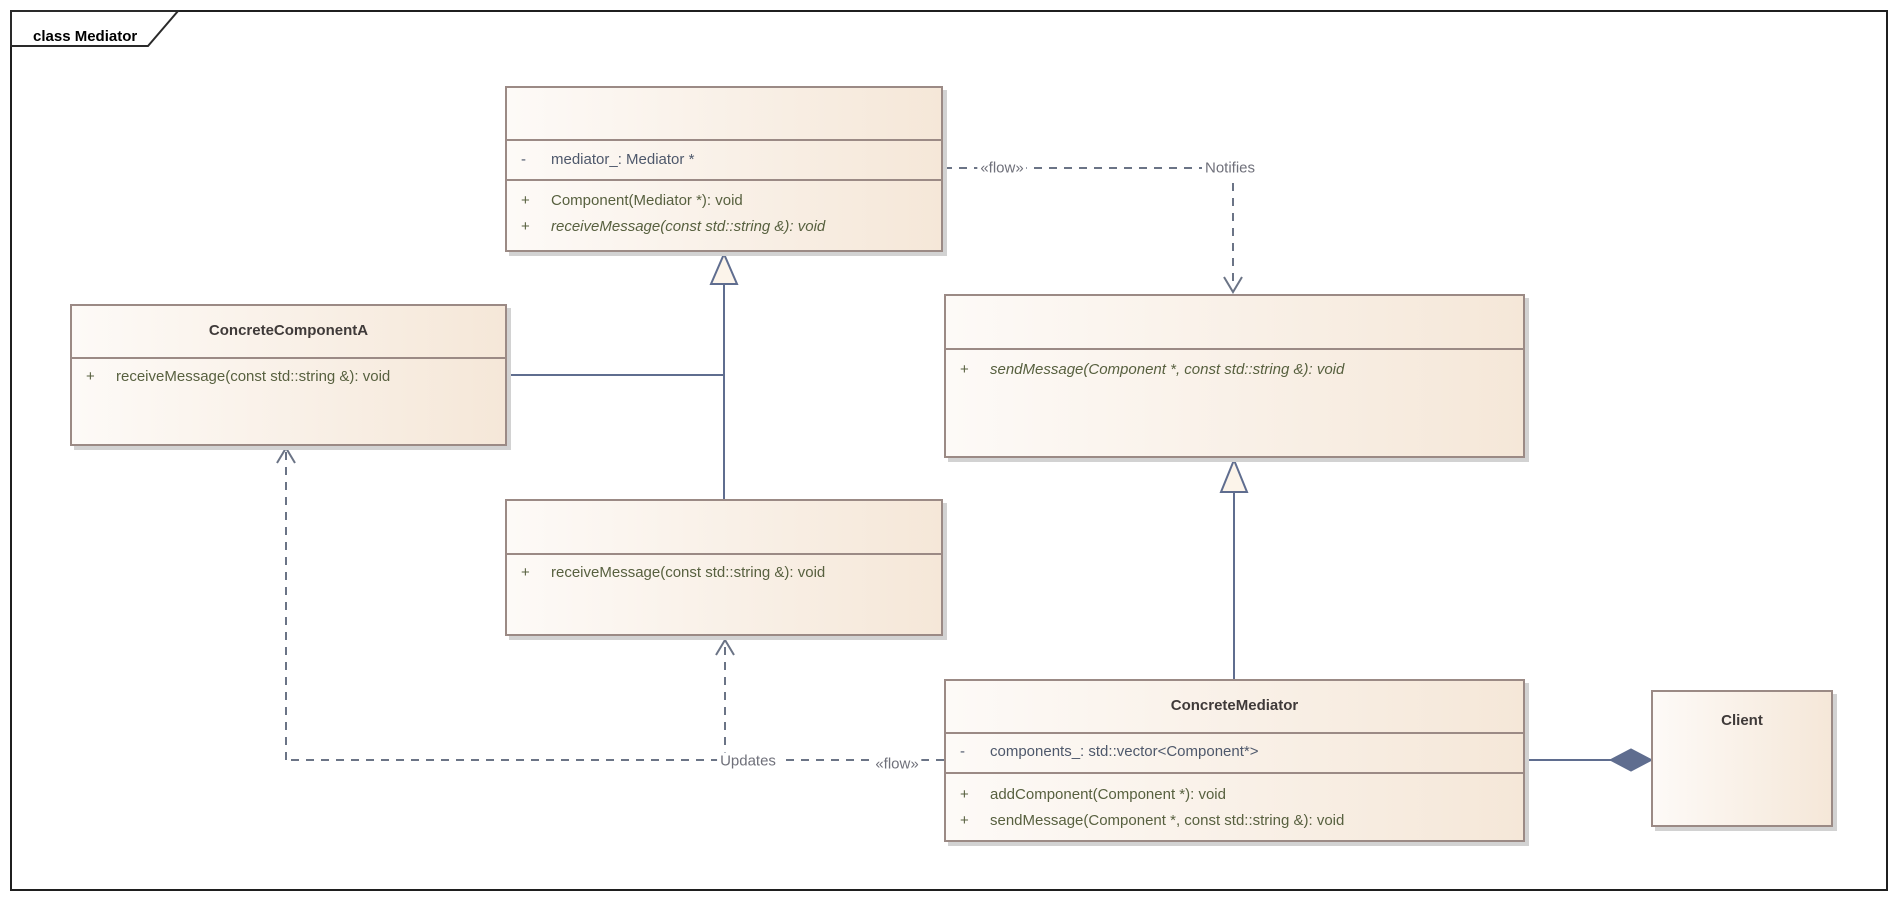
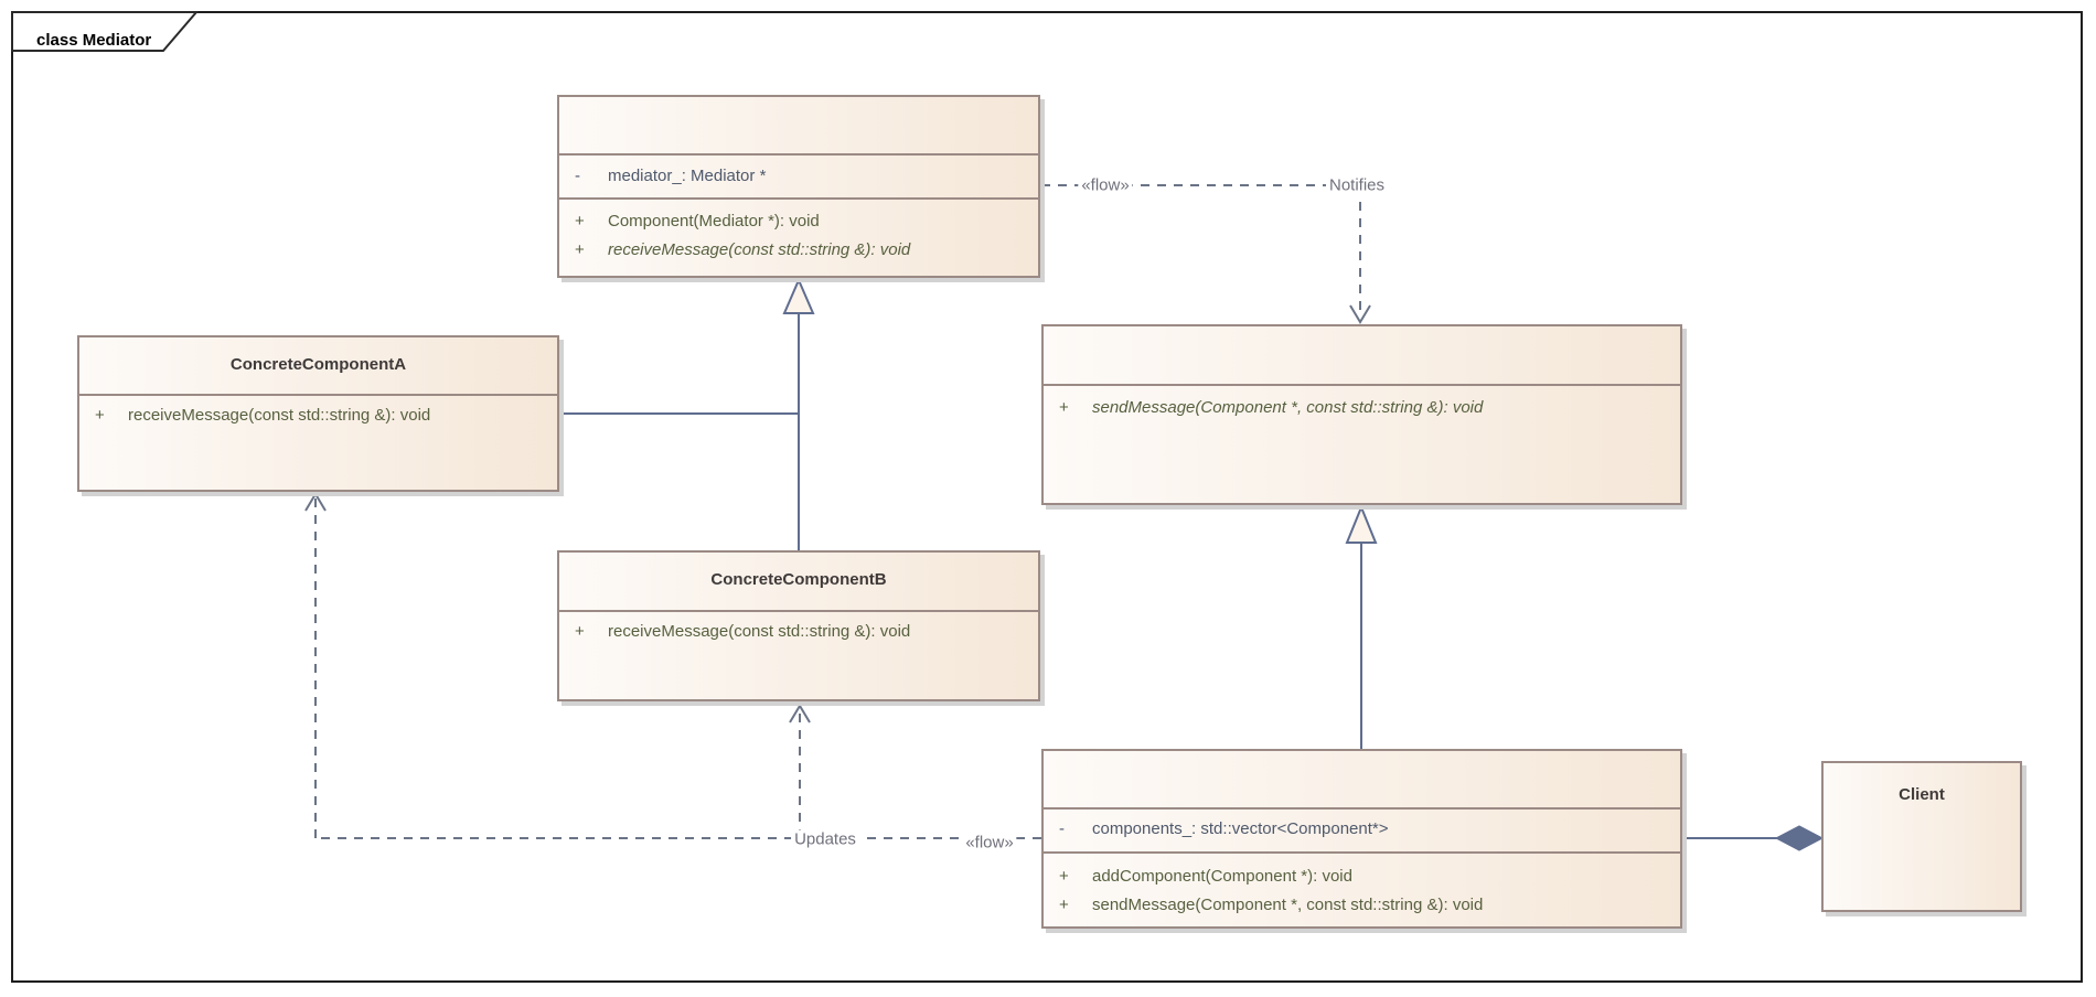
  class Mediator
  -
  mediator_: Mediator *
  +
  Component(Mediator *): void
  +
  receiveMessage(const std::string &): void
  ConcreteComponentA
  +
  receiveMessage(const std::string &): void
+ ConcreteComponentB
  +
  receiveMessage(const std::string &): void
  +
  sendMessage(Component *, const std::string &): void
- ConcreteMediator
  -
  components_: std::vector<Component*>
  +
  addComponent(Component *): void
  +
  sendMessage(Component *, const std::string &): void
  Client
  «flow»
  Notifies
  Updates
  «flow»
